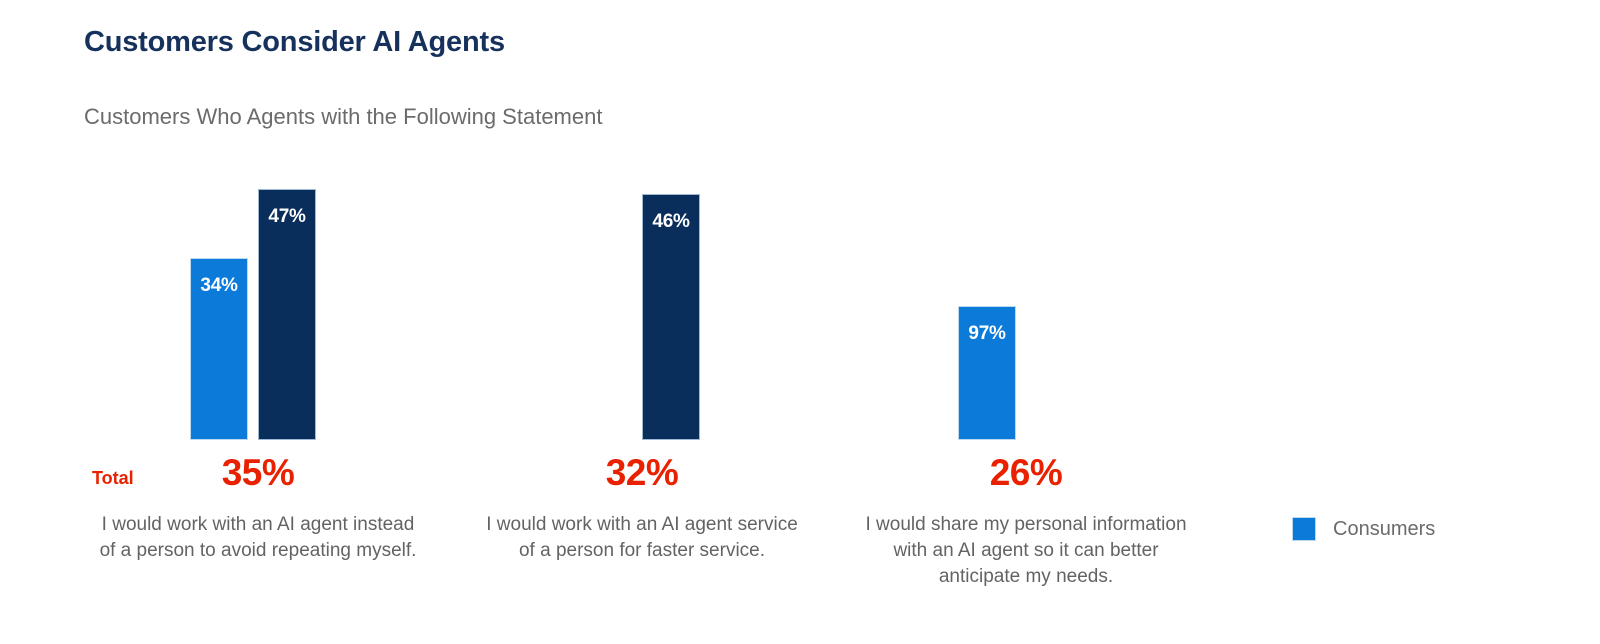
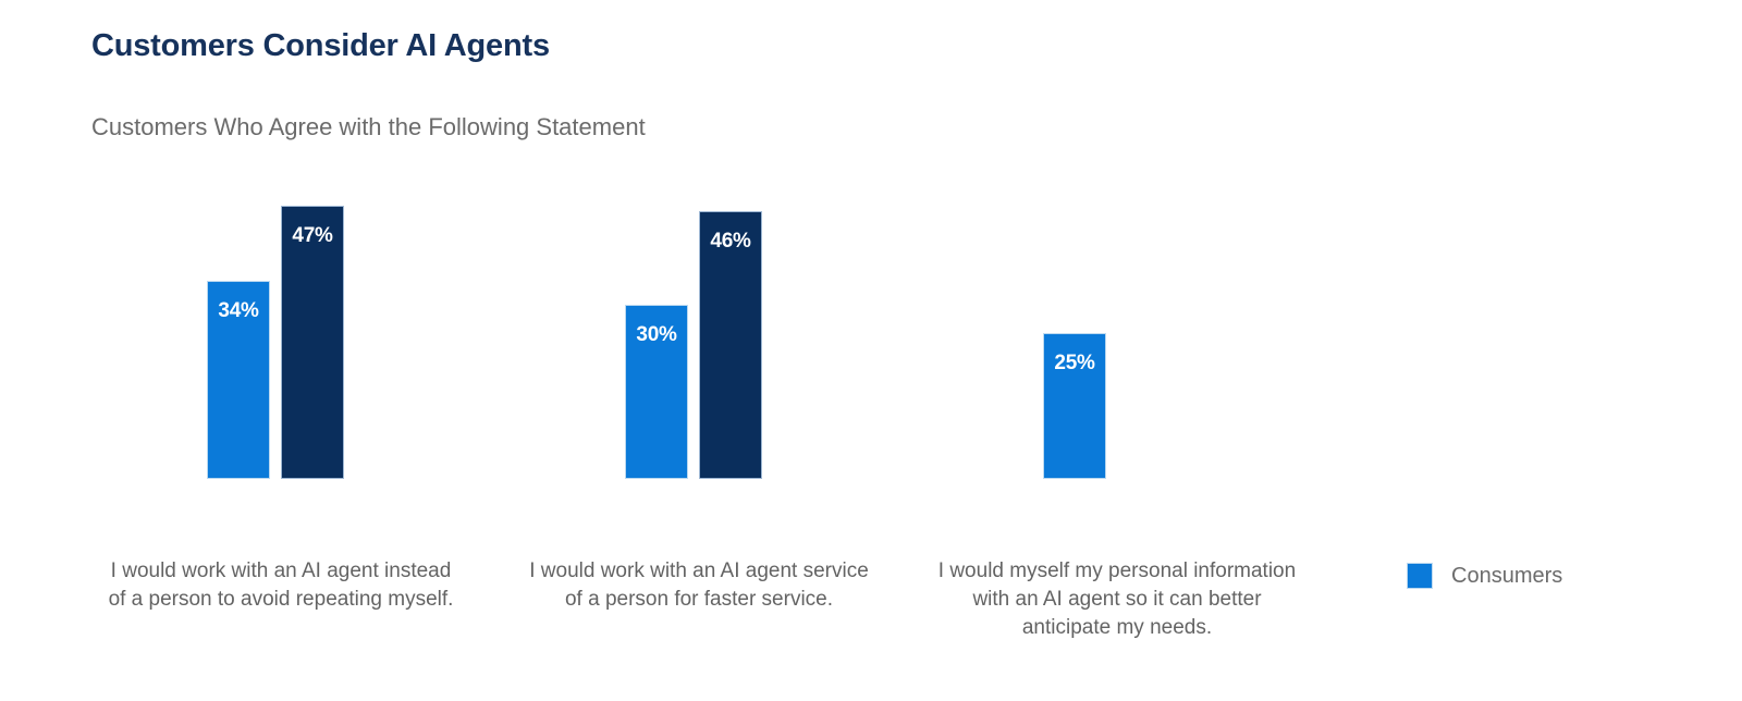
  Customers Consider AI Agents
- Customers Who Agents with the Following Statement
+ Customers Who Agree with the Following Statement
  34%
  47%
+ 30%
  46%
- 97%
+ 25%
- Total
- 35%
- 32%
- 26%
  I would work with an AI agent instead of a person to avoid repeating myself.
  I would work with an AI agent service of a person for faster service.
- I would share my personal information with an AI agent so it can better anticipate my needs.
+ I would myself my personal information with an AI agent so it can better anticipate my needs.
  Consumers
